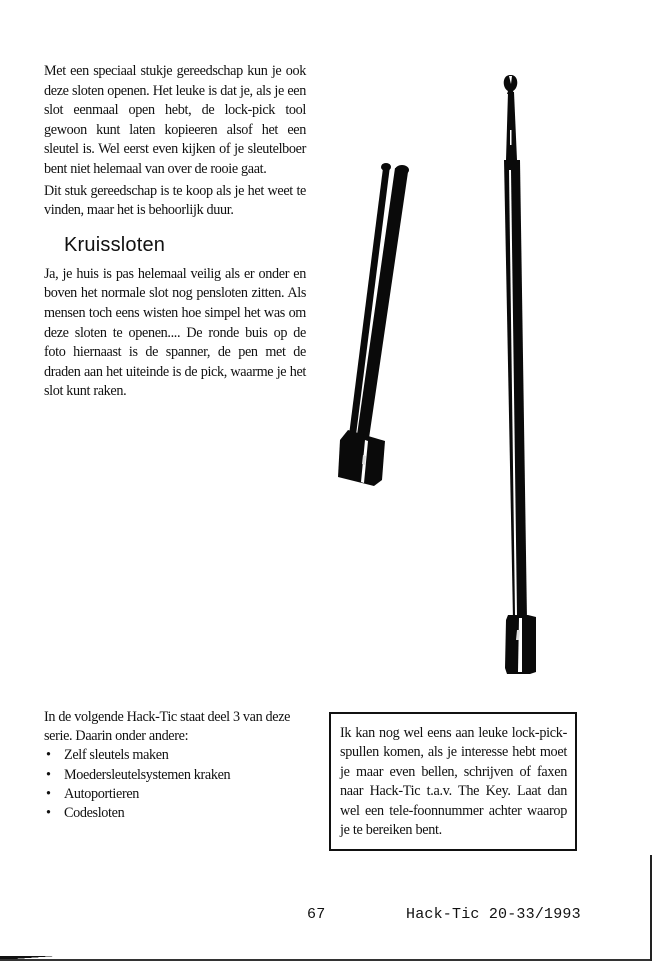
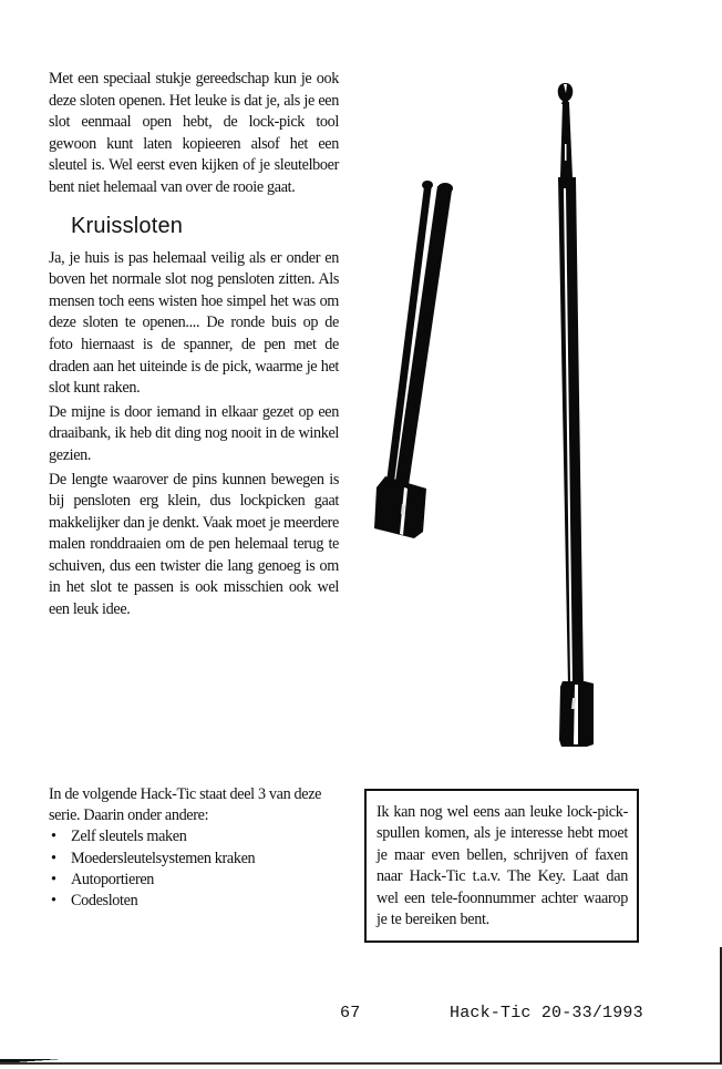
  Met een speciaal stukje gereedschap kun je ook deze sloten openen. Het leuke is dat je, als je een slot eenmaal open hebt, de lock-pick tool gewoon kunt laten kopieeren alsof het een sleutel is. Wel eerst even kijken of je sleutelboer bent niet helemaal van over de rooie gaat.
- Dit stuk gereedschap is te koop als je het weet te vinden, maar het is behoorlijk duur.
  Kruissloten
  Ja, je huis is pas helemaal veilig als er onder en boven het normale slot nog pensloten zitten. Als mensen toch eens wisten hoe simpel het was om deze sloten te openen.... De ronde buis op de foto hiernaast is de spanner, de pen met de draden aan het uiteinde is de pick, waarme je het slot kunt raken.
+ De mijne is door iemand in elkaar gezet op een draaibank, ik heb dit ding nog nooit in de winkel gezien.
+ De lengte waarover de pins kunnen bewegen is bij pensloten erg klein, dus lockpicken gaat makkelijker dan je denkt. Vaak moet je meerdere malen ronddraaien om de pen helemaal terug te schuiven, dus een twister die lang genoeg is om in het slot te passen is ook misschien ook wel een leuk idee.
  In de volgende Hack-Tic staat deel 3 van deze serie. Daarin onder andere:
  •
  Zelf sleutels maken
  •
  Moedersleutelsystemen kraken
  •
  Autoportieren
  •
  Codesloten
  Ik kan nog wel eens aan leuke lock-pick-spullen komen, als je interesse hebt moet je maar even bellen, schrijven of faxen naar Hack-Tic t.a.v. The Key. Laat dan wel een tele-foonnummer achter waarop je te bereiken bent.
  67
  Hack-Tic 20-33/1993
